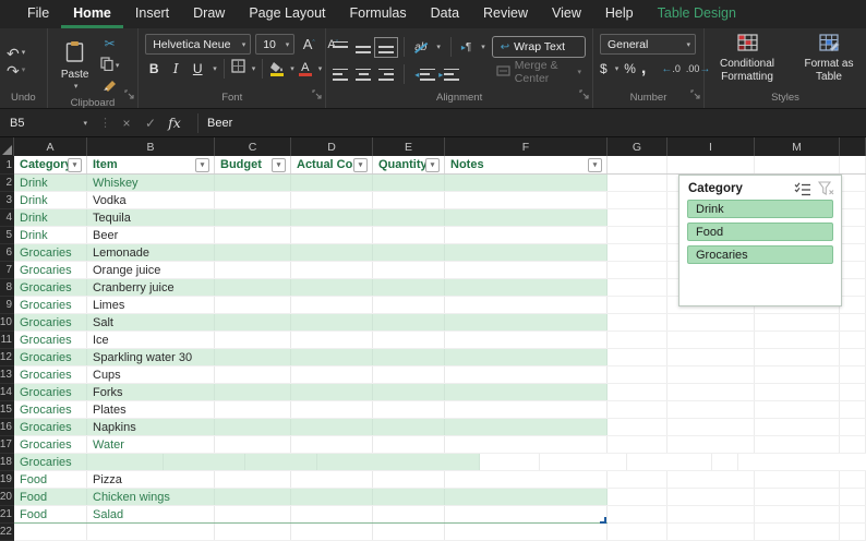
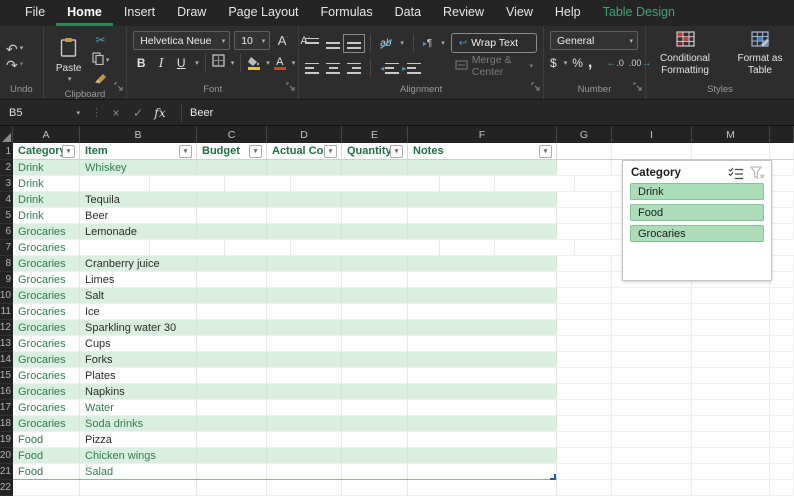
  File
  Home
  Insert
  Draw
  Page Layout
  Formulas
  Data
  Review
  View
  Help
  Table Design
  ↶
  ↷
  Undo
  Paste
  ✂
  Clipboard
  Helvetica Neue
  10
  A
  A
  B
  I
  U
  A
  Font
  ab
  ▸¶
  ◂
  ▸
  ↩
  Wrap Text
  Merge & Center
  Alignment
  General
  $
  %
  ,
  ←
  .0
  .00
  →
  Number
  Conditional Formatting
  Format as Table
  Styles
  B5
  ⋮
  ×
  ✓
  fx
  Beer
  A
  B
  C
  D
  E
  F
  G
  I
  M
  1
  Categor
  Item
  Budget
  Actual Co
  Quantity
  Notes
  2
  Drink
  Whiskey
  3
  Drink
- Vodka
  4
  Drink
  Tequila
  5
  Drink
  Beer
  6
  Grocaries
  Lemonade
  7
  Grocaries
- Orange juice
  8
  Grocaries
  Cranberry juice
  9
  Grocaries
  Limes
  10
  Grocaries
  Salt
  11
  Grocaries
  Ice
  12
  Grocaries
  Sparkling water 30
  13
  Grocaries
  Cups
  14
  Grocaries
  Forks
  15
  Grocaries
  Plates
  16
  Grocaries
  Napkins
  17
  Grocaries
  Water
  18
  Grocaries
+ Soda drinks
  19
  Food
  Pizza
  20
  Food
  Chicken wings
  21
  Food
  Salad
  22
  Category
  Drink
  Food
  Grocaries
